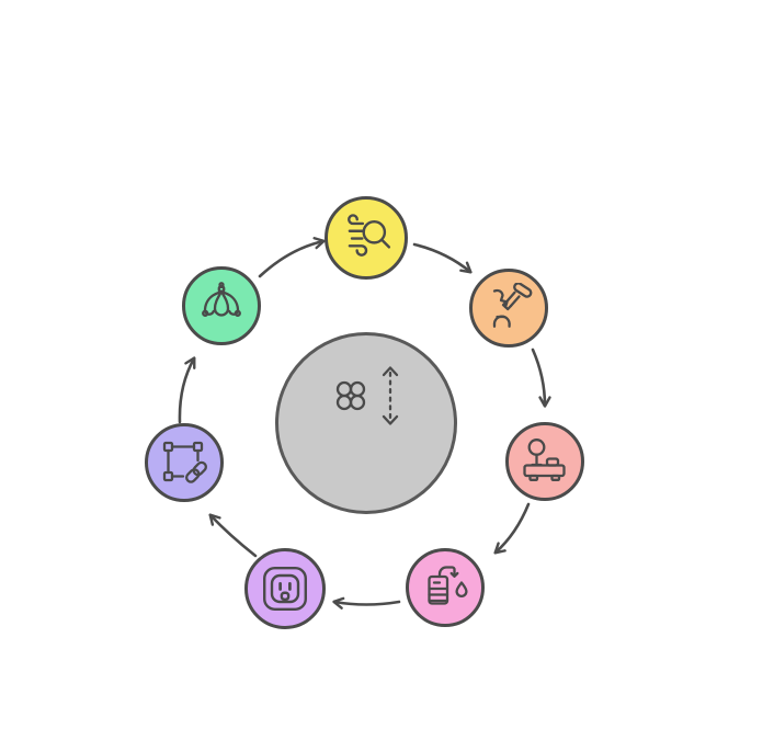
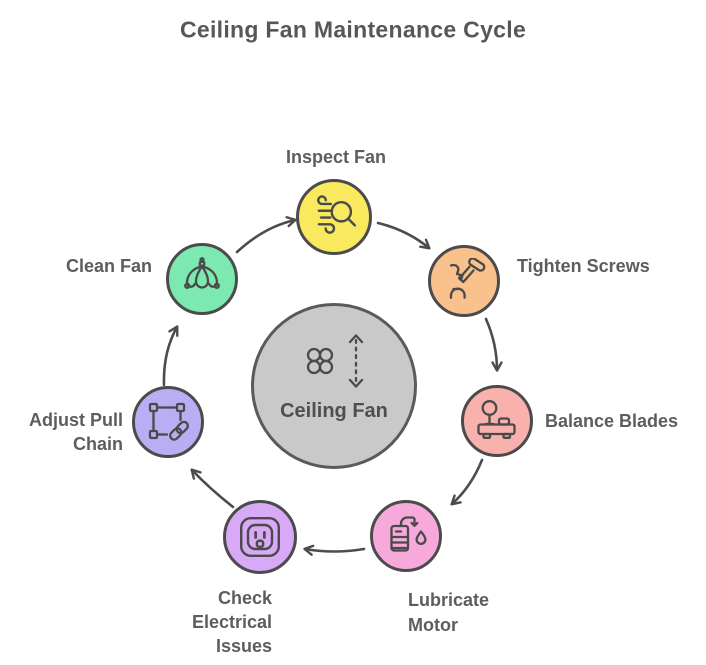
+ Ceiling Fan Maintenance Cycle
+ Ceiling Fan
+ Inspect Fan
+ Tighten Screws
+ Balance Blades
+ Lubricate Motor
+ Check Electrical Issues
+ Adjust Pull Chain
+ Clean Fan
